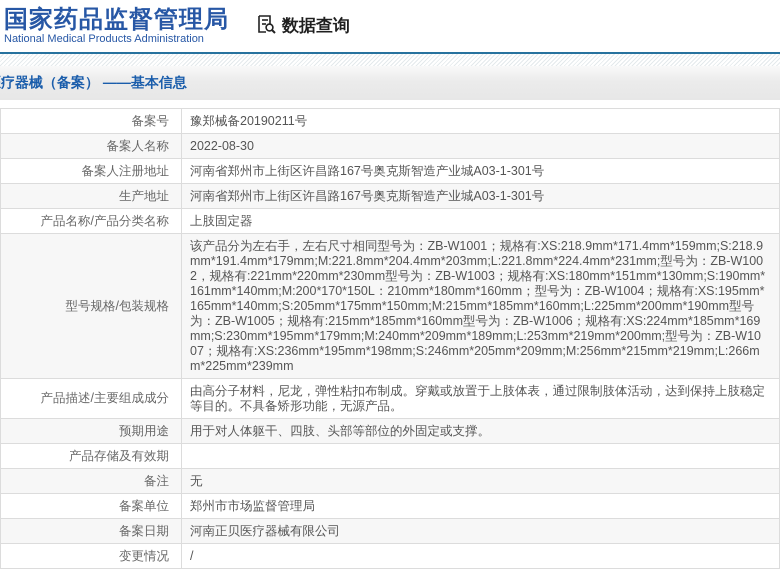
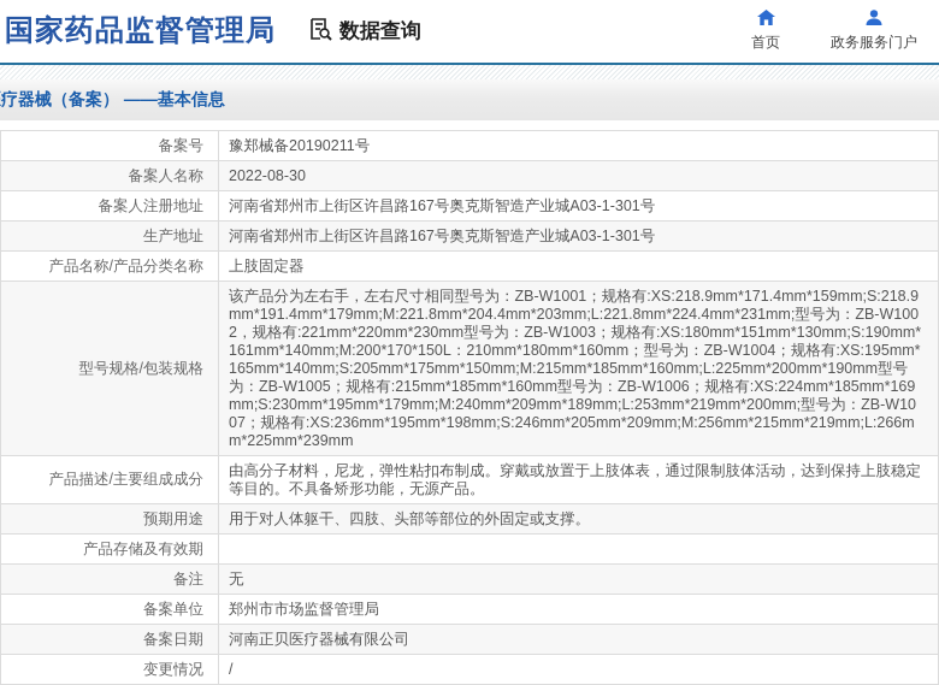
  国家药品监督管理局
- National Medical Products Administration
  数据查询
+ 首页
+ 政务服务门户
  疗器械（备案） ——基本信息
  备案号	豫郑械备20190211号
  备案人名称	2022-08-30
  备案人注册地址	河南省郑州市上街区许昌路167号奥克斯智造产业城A03-1-301号
  生产地址	河南省郑州市上街区许昌路167号奥克斯智造产业城A03-1-301号
  产品名称/产品分类名称	上肢固定器
  型号规格/包装规格	该产品分为左右手，左右尺寸相同型号为：ZB-W1001；规格有:XS:218.9mm*171.4mm*159mm;S:218.9mm*191.4mm*179mm;M:221.8mm*204.4mm*203mm;L:221.8mm*224.4mm*231mm;型号为：ZB-W1002，规格有:221mm*220mm*230mm型号为：ZB-W1003；规格有:XS:180mm*151mm*130mm;S:190mm*161mm*140mm;M:200*170*150L：210mm*180mm*160mm；型号为：ZB-W1004；规格有:XS:195mm*165mm*140mm;S:205mm*175mm*150mm;M:215mm*185mm*160mm;L:225mm*200mm*190mm型号为：ZB-W1005；规格有:215mm*185mm*160mm型号为：ZB-W1006；规格有:XS:224mm*185mm*169mm;S:230mm*195mm*179mm;M:240mm*209mm*189mm;L:253mm*219mm*200mm;型号为：ZB-W1007；规格有:XS:236mm*195mm*198mm;S:246mm*205mm*209mm;M:256mm*215mm*219mm;L:266mm*225mm*239mm
  产品描述/主要组成成分	由高分子材料，尼龙，弹性粘扣布制成。穿戴或放置于上肢体表，通过限制肢体活动，达到保持上肢稳定等目的。不具备矫形功能，无源产品。
  预期用途	用于对人体躯干、四肢、头部等部位的外固定或支撑。
  产品存储及有效期
  备注	无
  备案单位	郑州市市场监督管理局
  备案日期	河南正贝医疗器械有限公司
  变更情况	/
